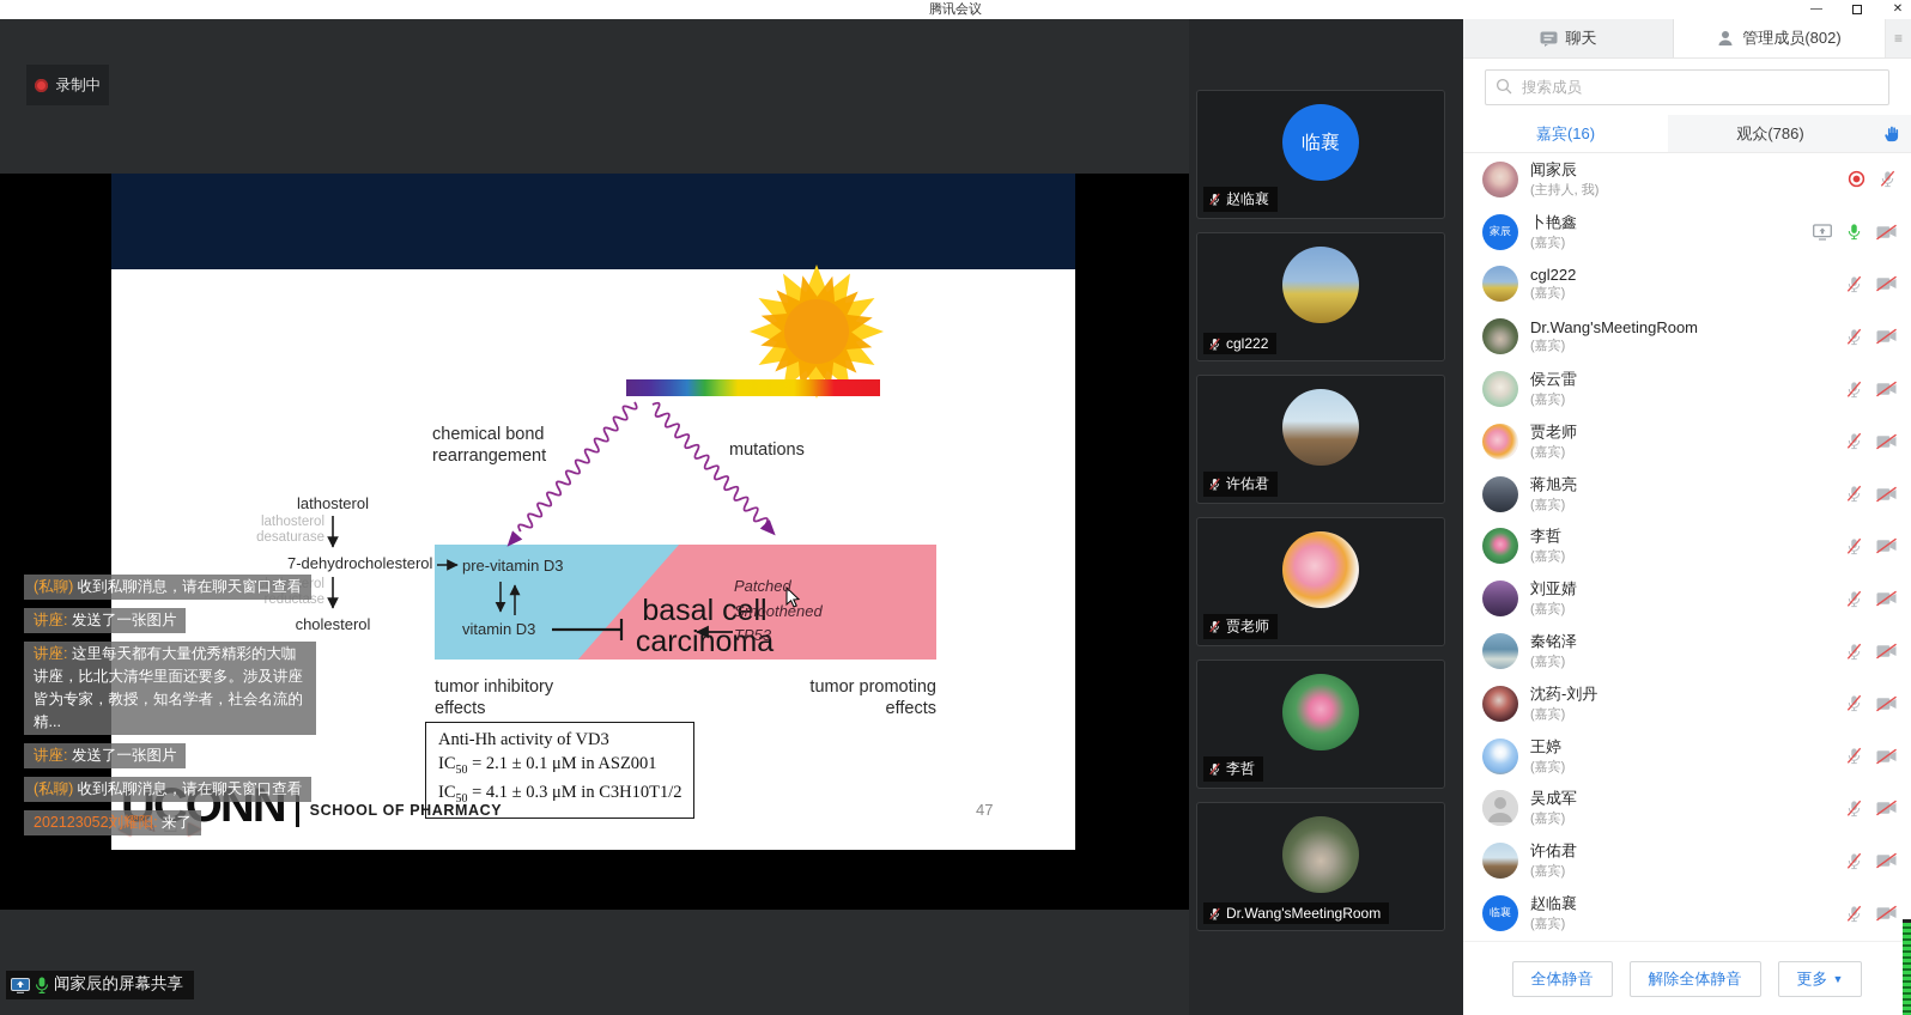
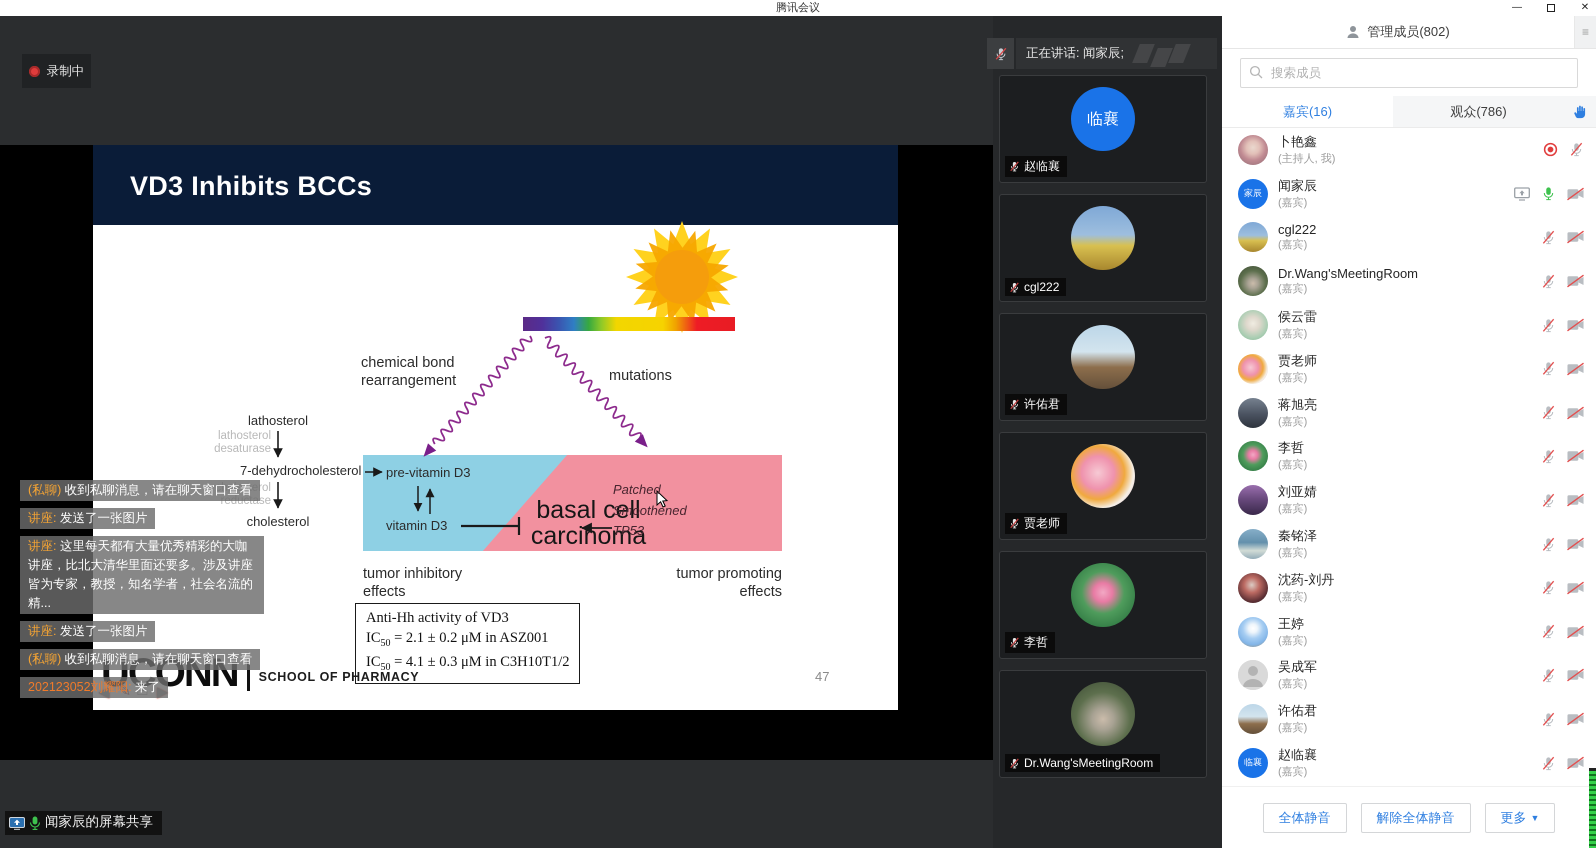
  腾讯会议
  —
  ✕
  录制中
+ VD3 Inhibits BCCs
  chemical bond
  rearrangement
  mutations
  lathosterol
  lathosterol
  desaturase
  7-dehydrocholesterol
  cholesterol
  reductase
  cholesterol
  pre-vitamin D3
  vitamin D3
  basal cell
  carcinoma
  Patched
  Smoothened
  TP53
  tumor inhibitory
  effects
  tumor promoting
  effects
  Anti-Hh activity of VD3
- IC50 = 2.1 ± 0.1 μM in ASZ001
+ IC50 = 2.1 ± 0.2 μM in ASZ001
  IC50 = 4.1 ± 0.3 μM in C3H10T1/2
  UCONN
  SCHOOL OF PHARMACY
  47
  ◄
  ✎
  ▭
  ►
  (私聊) 收到私聊消息，请在聊天窗口查看
  讲座: 发送了一张图片
  讲座: 这里每天都有大量优秀精彩的大咖讲座，比北大清华里面还要多。涉及讲座皆为专家，教授，知名学者，社会名流的精...
  讲座: 发送了一张图片
  (私聊) 收到私聊消息，请在聊天窗口查看
  202123052刘耀阳: 来了
  闻家辰的屏幕共享
+ 正在讲话: 闻家辰;
  临襄
  赵临襄
  cgl222
  许佑君
  贾老师
  李哲
  Dr.Wang'sMeetingRoom
- 聊天
  管理成员(802)
  ≡
  搜索成员
  嘉宾(16)
  观众(786)
- 闻家辰
+ 卜艳鑫
  (主持人, 我)
  家辰
- 卜艳鑫
+ 闻家辰
  (嘉宾)
  cgl222
  (嘉宾)
  Dr.Wang'sMeetingRoom
  (嘉宾)
  侯云雷
  (嘉宾)
  贾老师
  (嘉宾)
  蒋旭亮
  (嘉宾)
  李哲
  (嘉宾)
  刘亚婧
  (嘉宾)
  秦铭泽
  (嘉宾)
  沈药-刘丹
  (嘉宾)
  王婷
  (嘉宾)
  吴成军
  (嘉宾)
  许佑君
  (嘉宾)
  临襄
  赵临襄
  (嘉宾)
  全体静音
  解除全体静音
  更多
  ▼
